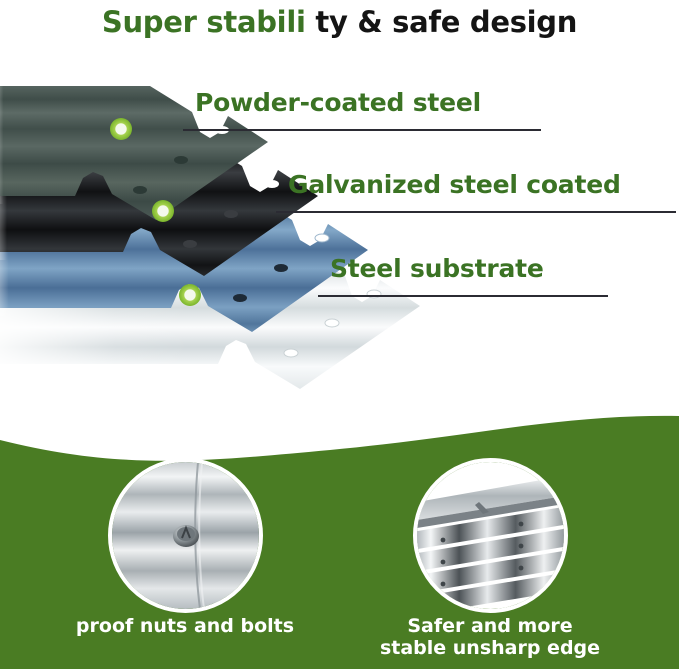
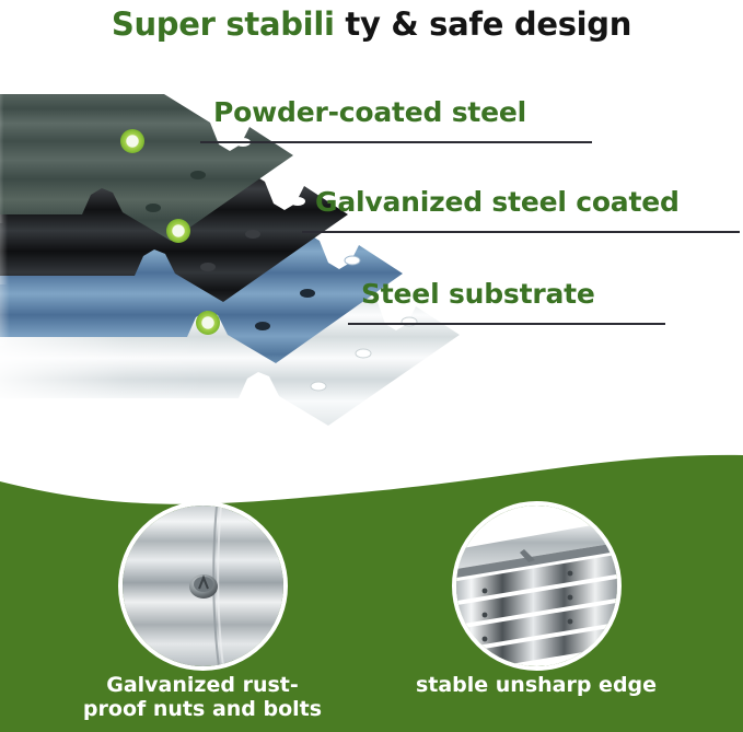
  Super stabili ty & safe design
  Powder-coated steel
  Galvanized steel coated
  Steel substrate
+ Galvanized rust-
  proof nuts and bolts
- Safer and more
  stable unsharp edge
